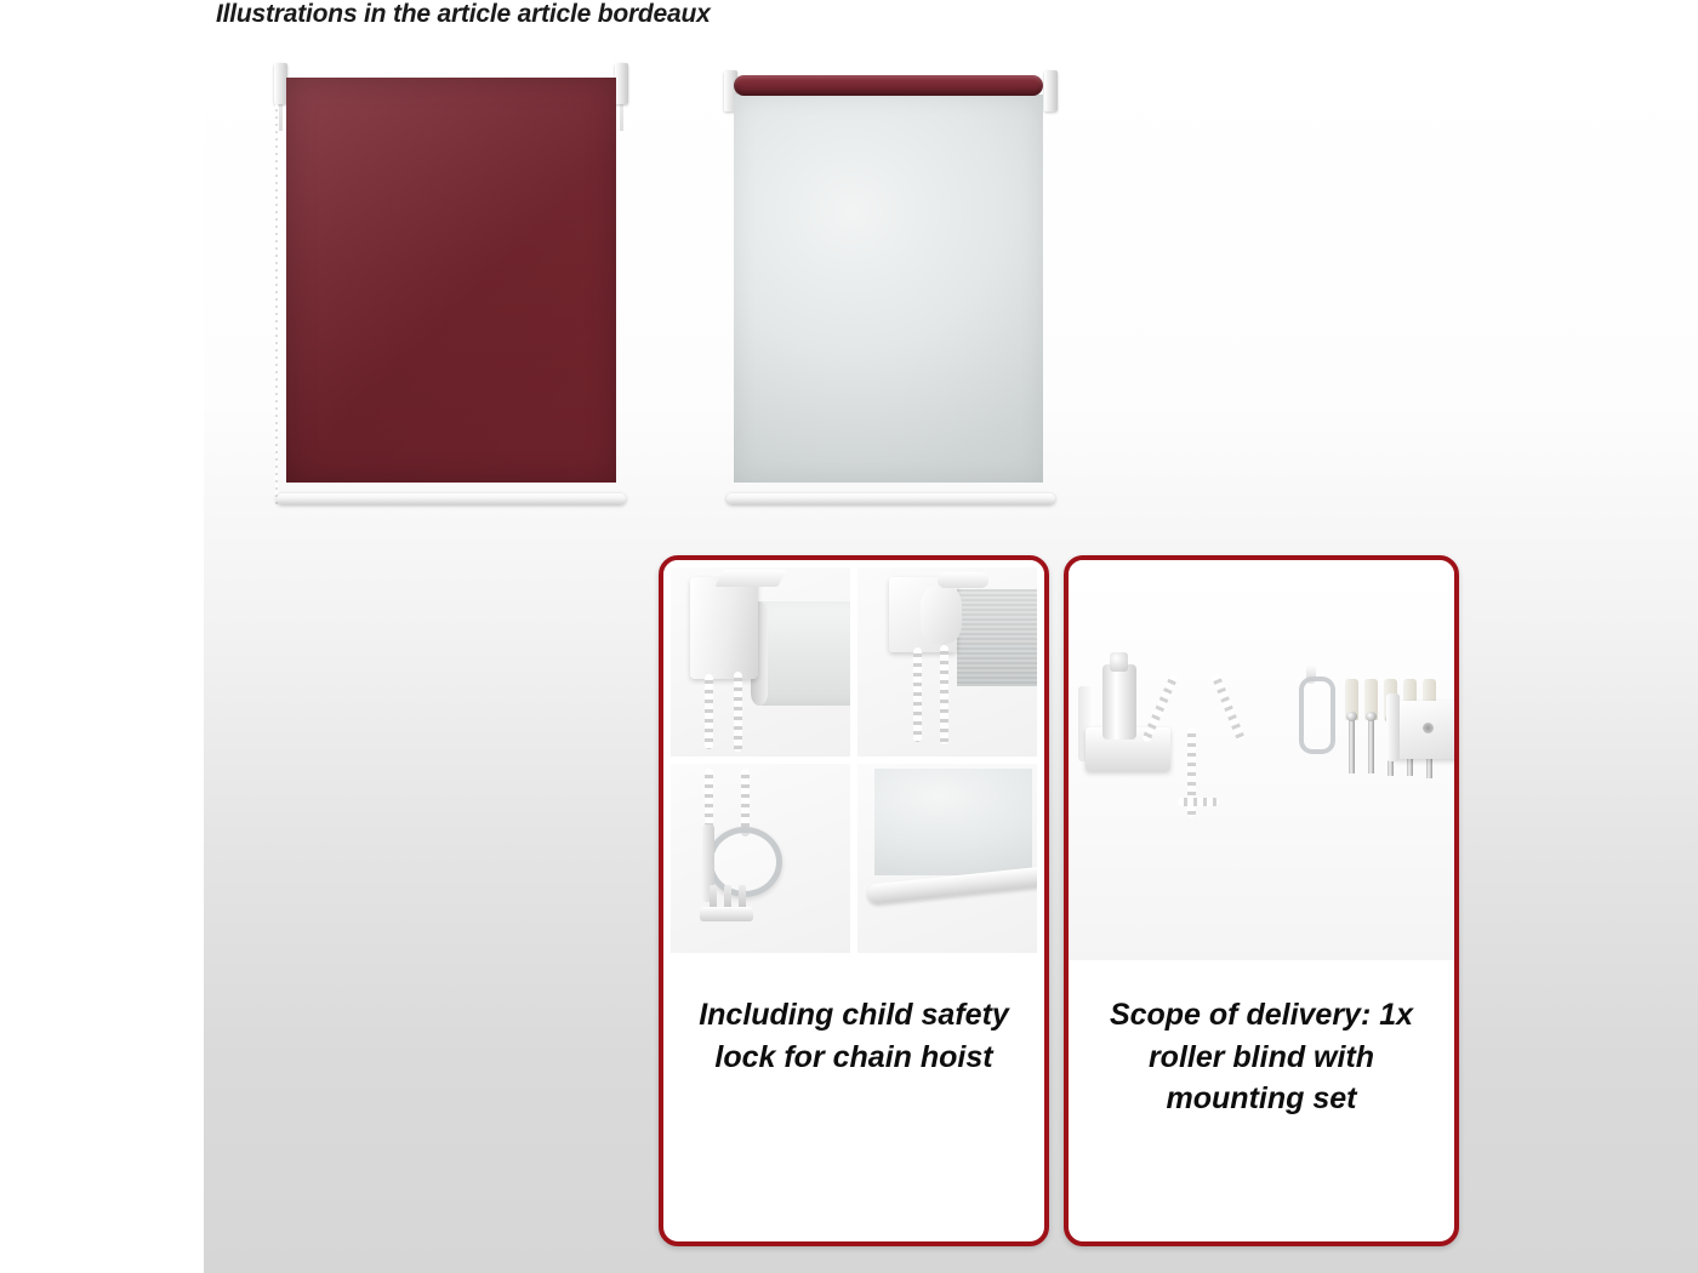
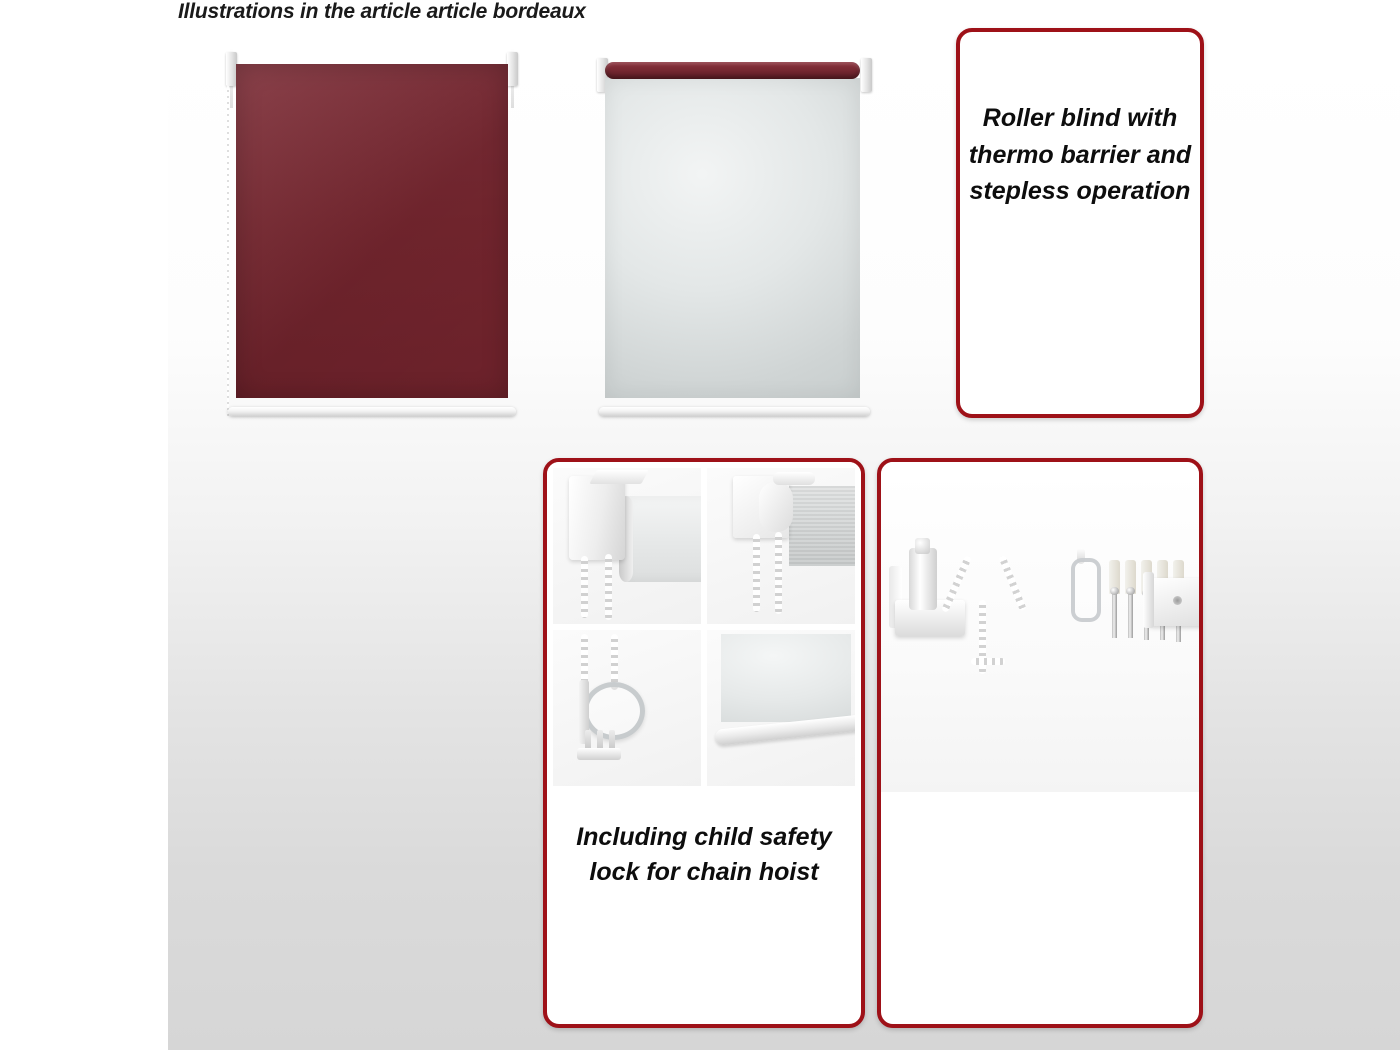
  Illustrations in the article article bordeaux
+ Roller blind with thermo barrier and stepless operation
  Including child safety lock for chain hoist
- Scope of delivery: 1x roller blind with mounting set
